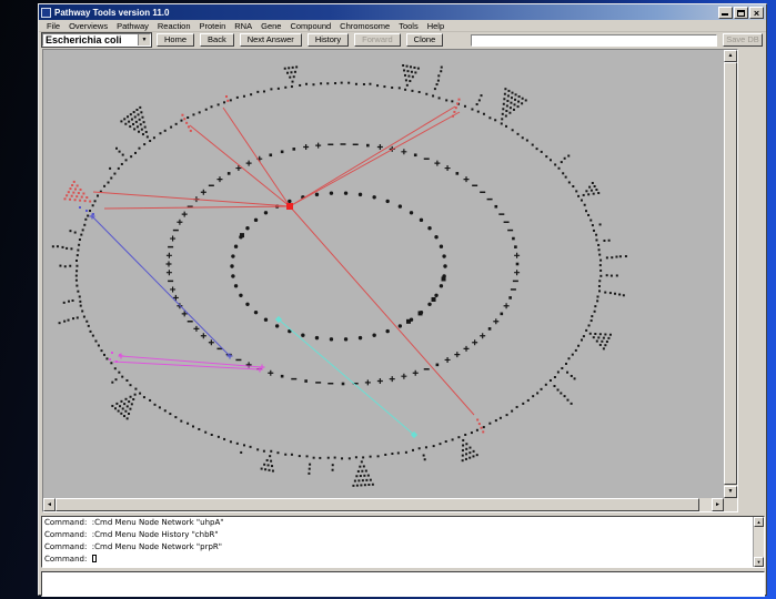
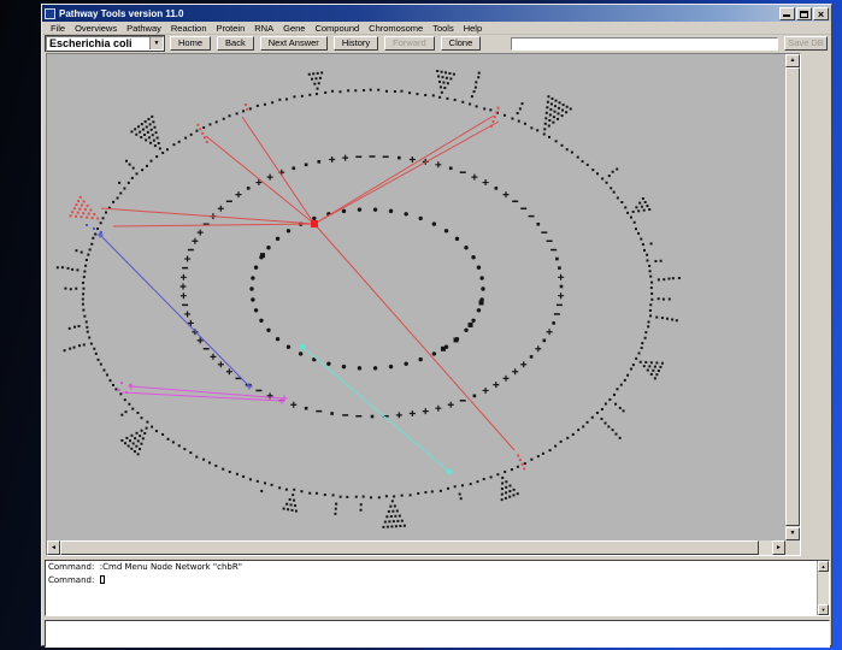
  Pathway Tools version 11.0
  ×
  File
  Overviews
  Pathway
  Reaction
  Protein
  RNA
  Gene
  Compound
  Chromosome
  Tools
  Help
  Escherichia coli
  Home
  Back
  Next Answer
  History
  Forward
  Clone
  Save DB
- Command: :Cmd Menu Node Network "uhpA"
- Command: :Cmd Menu Node History "chbR"
+ Command: :Cmd Menu Node Network "chbR"
- Command: :Cmd Menu Node Network "prpR"
  Command:
